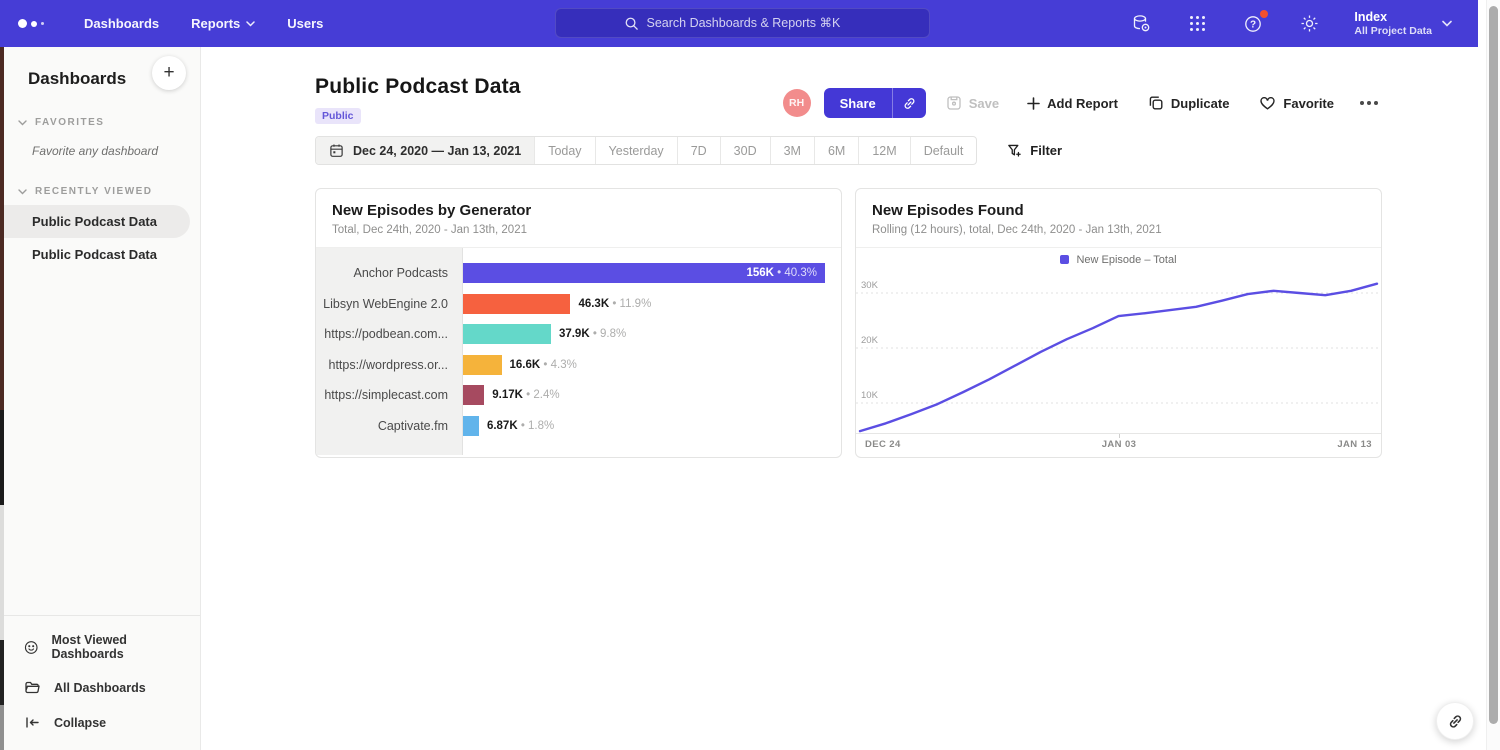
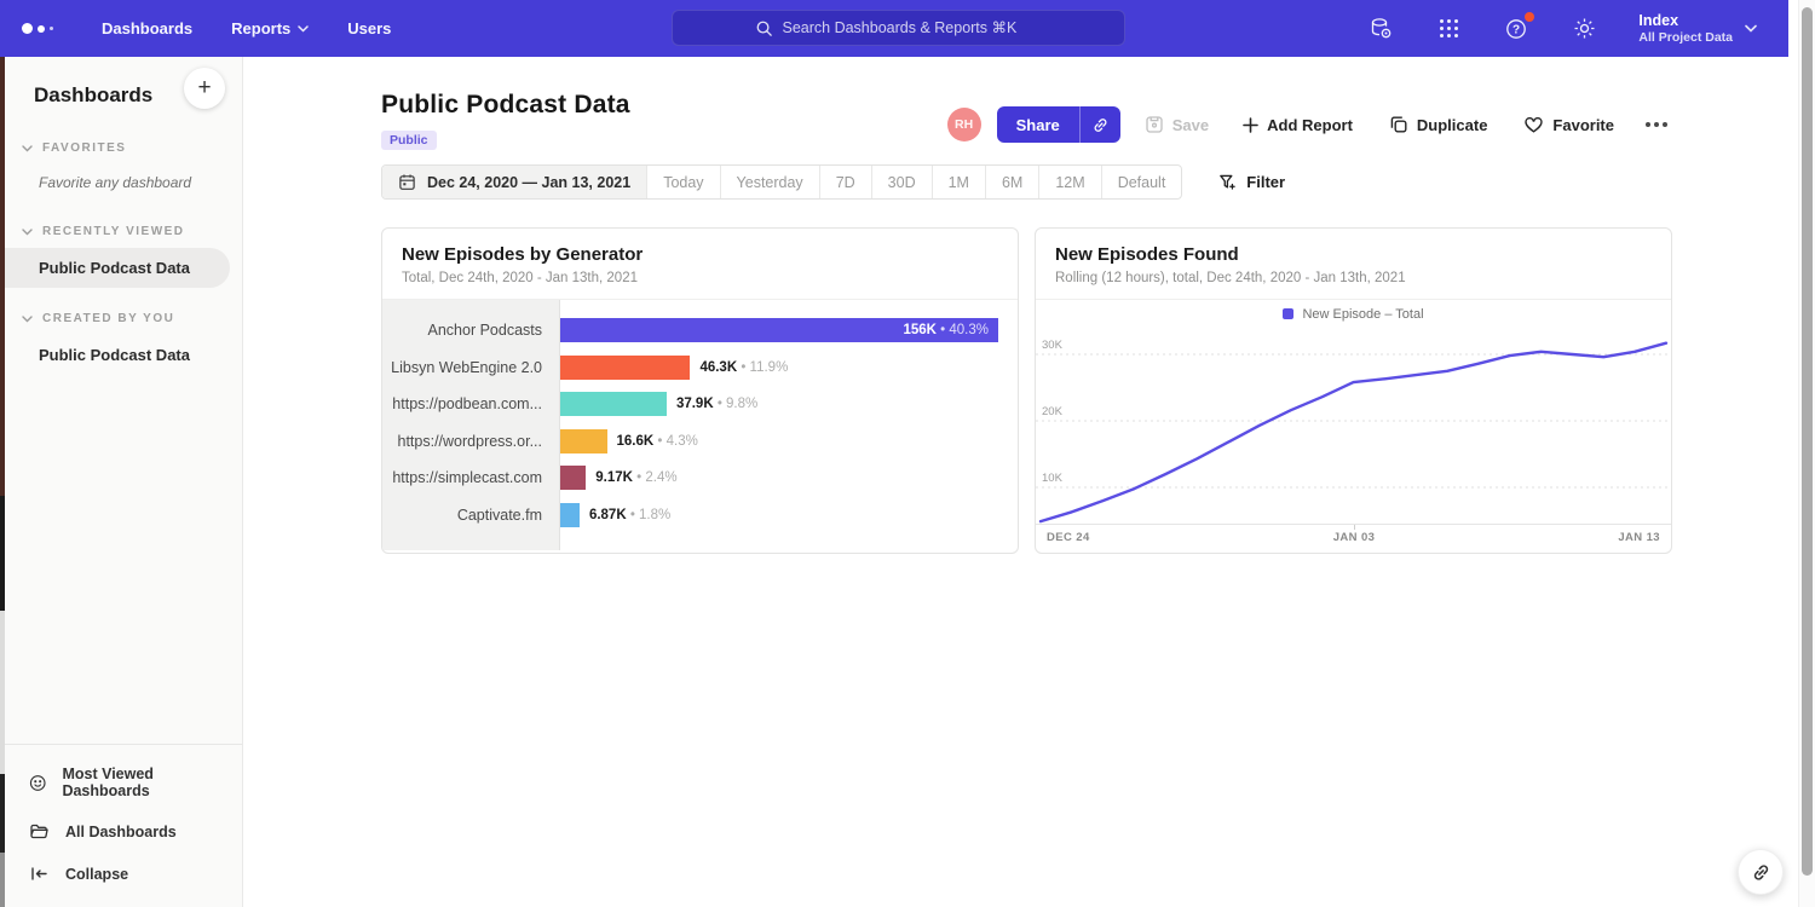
  Dashboards
  Reports
  Users
  Search Dashboards & Reports ⌘K
  ?
  Index
  All Project Data
  Dashboards
  +
  FAVORITES
  Favorite any dashboard
  RECENTLY VIEWED
  Public Podcast Data
+ CREATED BY YOU
  Public Podcast Data
  Most Viewed Dashboards
  All Dashboards
  Collapse
  Public Podcast Data
  Public
  RH
  Share
  Save
  Add Report
  Duplicate
  Favorite
  Dec 24, 2020 — Jan 13, 2021
  Today
  Yesterday
  7D
  30D
- 3M
+ 1M
  6M
  12M
  Default
  Filter
  New Episodes by Generator
  Total, Dec 24th, 2020 - Jan 13th, 2021
  Anchor Podcasts
  Libsyn WebEngine 2.0
  https://podbean.com...
  https://wordpress.or...
  https://simplecast.com
  Captivate.fm
  156K • 40.3%
  46.3K • 11.9%
  37.9K • 9.8%
  16.6K • 4.3%
  9.17K • 2.4%
  6.87K • 1.8%
  New Episodes Found
  Rolling (12 hours), total, Dec 24th, 2020 - Jan 13th, 2021
  New Episode – Total
  10K
  20K
  30K
  DEC 24
  JAN 03
  JAN 13
